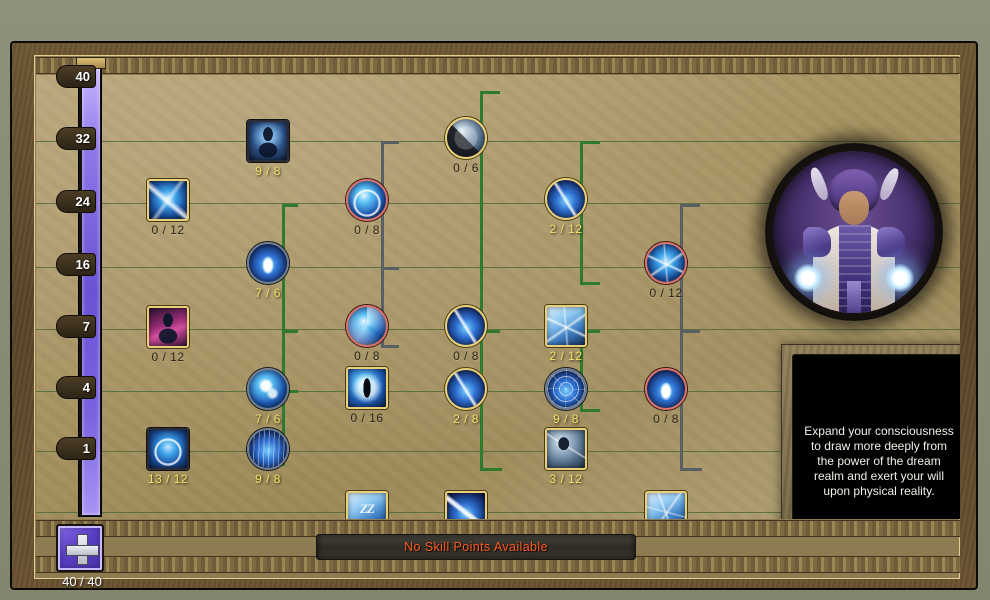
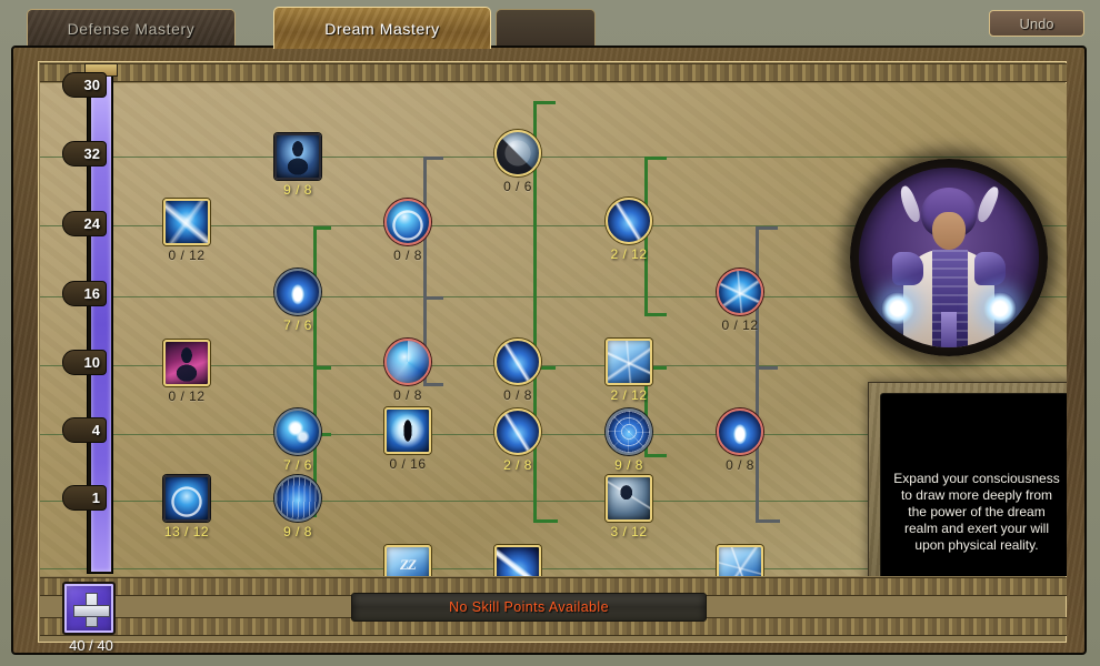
+ Defense Mastery
+ Dream Mastery
+ Undo
  Expand your consciousness to draw more deeply from the power of the dream realm and exert your will upon physical reality.
  9 / 8
  0 / 6
  0 / 12
  0 / 8
  2 / 12
  7 / 6
  0 / 12
  0 / 12
  0 / 8
  0 / 8
  2 / 12
  7 / 6
  0 / 16
  2 / 8
  9 / 8
  0 / 8
  13 / 12
  9 / 8
  3 / 12
  40 / 40
  No Skill Points Available
- 40
+ 30
  32
  24
  16
- 7
+ 10
  4
  1
